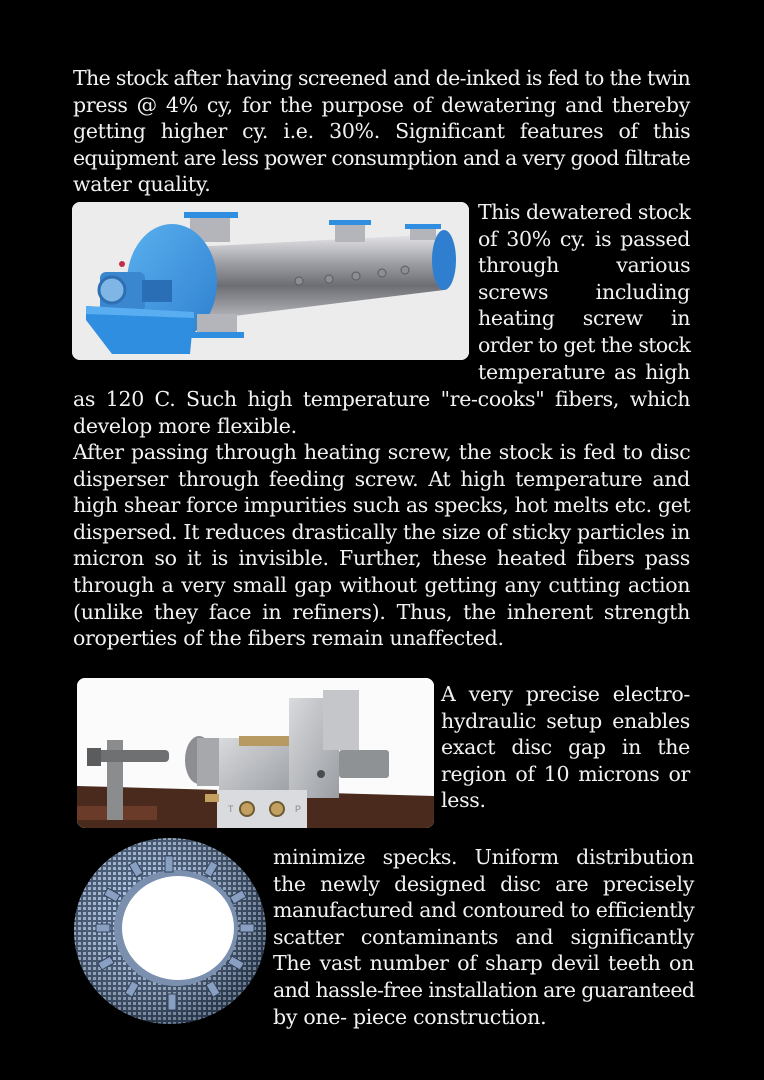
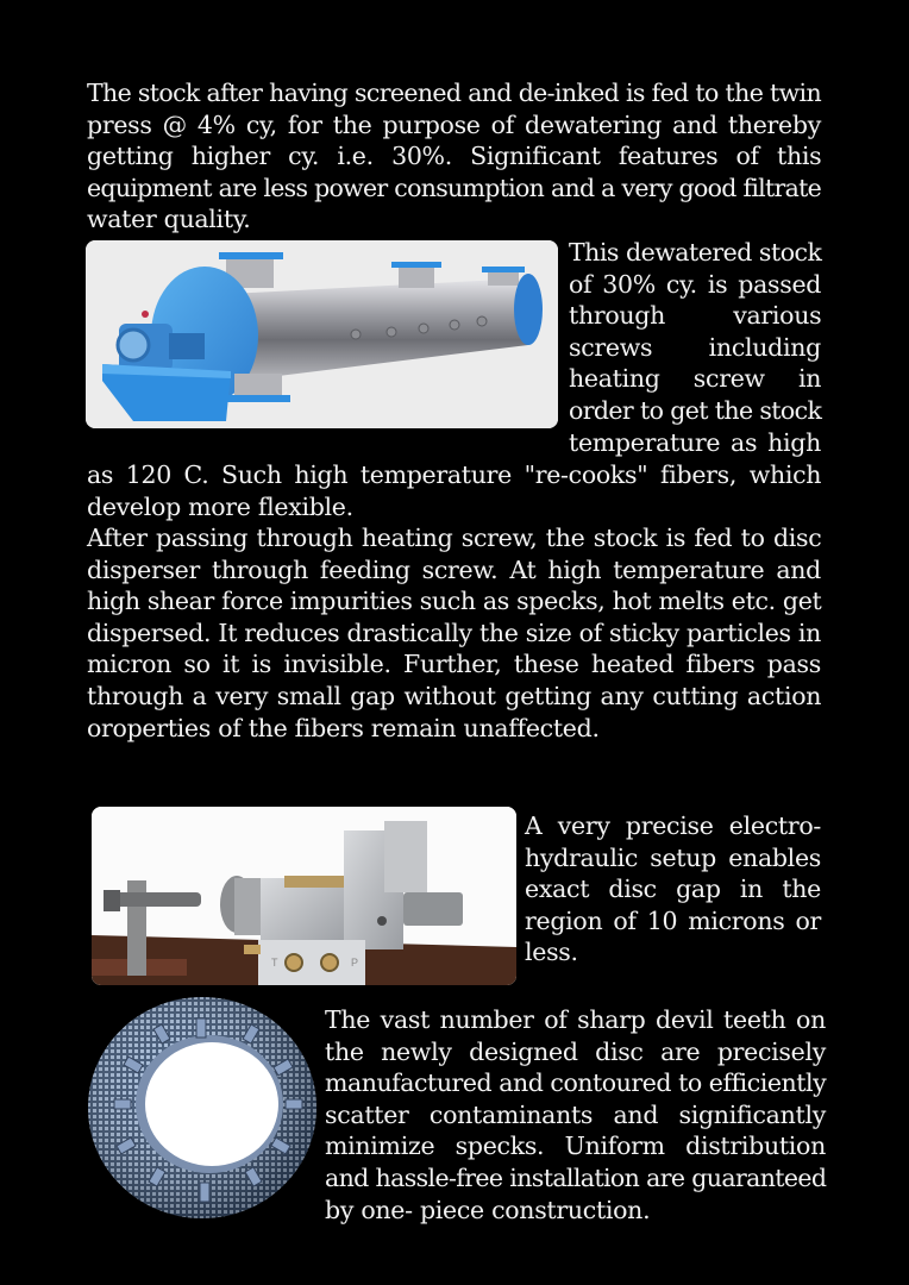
  The stock after having screened and de-inked is fed to the twin
  press @ 4% cy, for the purpose of dewatering and thereby
  getting higher cy. i.e. 30%. Significant features of this
  equipment are less power consumption and a very good filtrate
  water quality.
  This dewatered stock
  of 30% cy. is passed
  through various
  screws including
  heating screw in
  order to get the stock
  temperature as high
  as 120 C. Such high temperature "re-cooks" fibers, which
  develop more flexible.
  After passing through heating screw, the stock is fed to disc
  disperser through feeding screw. At high temperature and
  high shear force impurities such as specks, hot melts etc. get
  dispersed. It reduces drastically the size of sticky particles in
  micron so it is invisible. Further, these heated fibers pass
  through a very small gap without getting any cutting action
- (unlike they face in refiners). Thus, the inherent strength
  oroperties of the fibers remain unaffected.
  T
  P
  A very precise electro-
  hydraulic setup enables
  exact disc gap in the
  region of 10 microns or
  less.
- minimize specks. Uniform distribution
+ The vast number of sharp devil teeth on
  the newly designed disc are precisely
  manufactured and contoured to efficiently
  scatter contaminants and significantly
- The vast number of sharp devil teeth on
+ minimize specks. Uniform distribution
  and hassle-free installation are guaranteed
  by one- piece construction.
